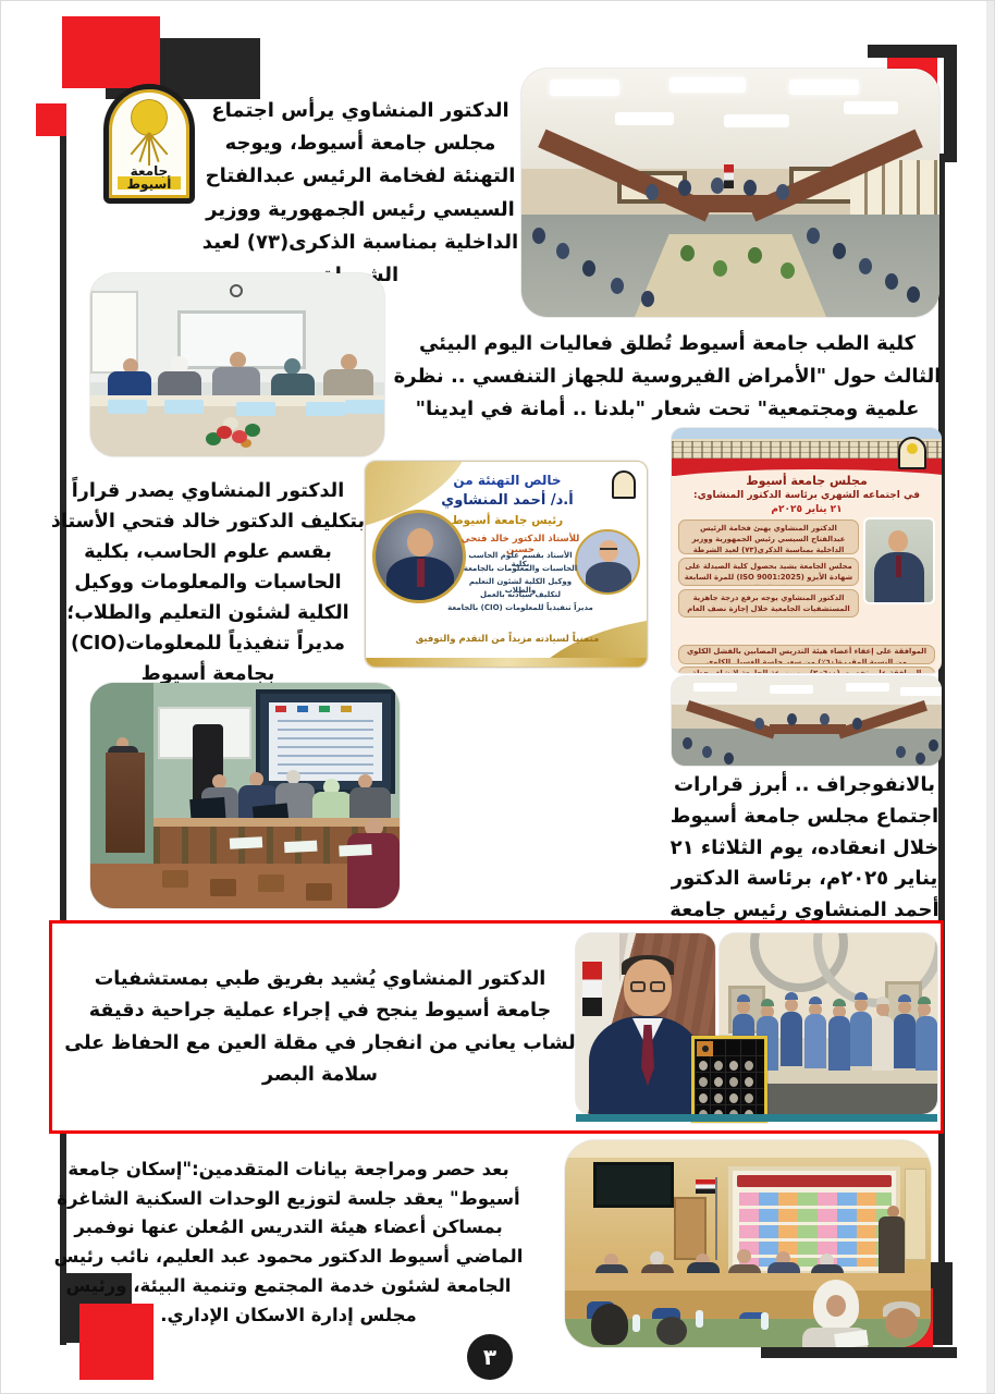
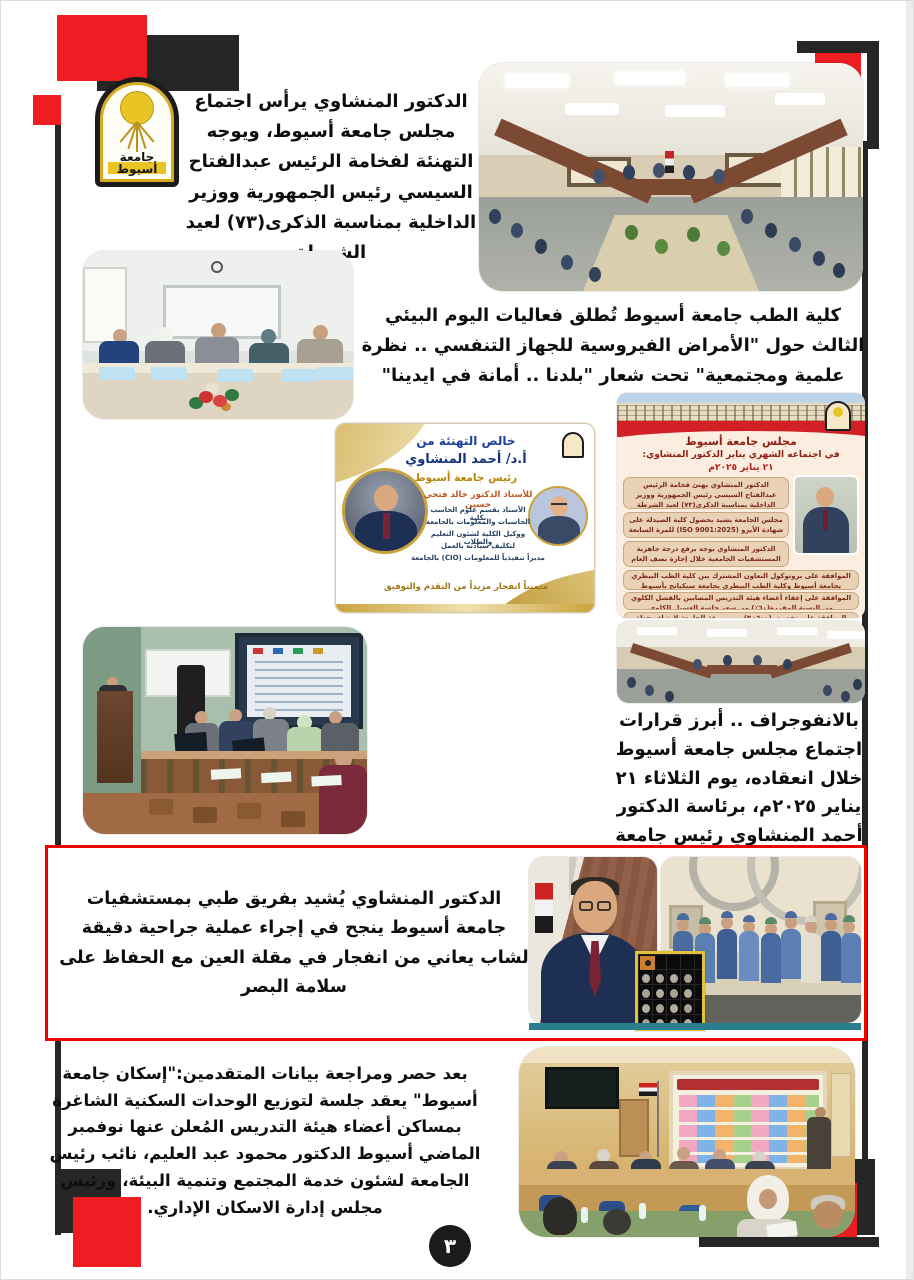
  جامعة
  أسيوط
  الدكتور المنشاوي يرأس اجتماع مجلس جامعة أسيوط، ويوجه التهنئة لفخامة الرئيس عبدالفتاح السيسي رئيس الجمهورية ووزير الداخلية بمناسبة الذكرى(٧٣) لعيد ال
  كلية الطب جامعة أسيوط تُطلق فعاليات اليوم البيئي الثالث حول "الأمراض الفيروسية للجهاز التنفسي .. نظرة علمية ومجتمعية" تحت شعار "بلدنا .. أمانة في ايدينا"
- الدكتور المنشاوي يصدر قراراً بتكليف الدكتور خالد فتحي الأستاذ بقسم علوم الحاسب، بكلية الحاسبات والمعلومات ووكيل الكلية لشئون التعليم والطلاب؛ مديراً تنفيذياً للمعلومات(CIO) بجامعة أسيوط
  خالص التهنئة من
  أ.د/ أحمد المنشاوي
  رئيس جامعة أسيوط
  للأستاذ الدكتور خالد فتحي حسين
  الأستاذ بقسم علوم الحاسب بكلية
  الحاسبات والمعلومات بالجامعة
  ووكيل الكلية لشئون التعليم والطلاب
  لتكليف سيادته بالعمل
  مديراً تنفيذياً للمعلومات (CIO) بالجامعة
- متمنياً لسيادته مزيداً من التقدم والتوفيق
+ متمنياً انفجار مزيداً من التقدم والتوفيق
  مجلس جامعة أسيوط
- في اجتماعه الشهري برئاسة الدكتور المنشاوي:
+ في اجتماعه الشهري يناير الدكتور المنشاوي:
  ٢١ يناير ٢٠٢٥م
  الدكتور المنشاوي يهنئ فخامة الرئيس عبدالفتاح السيسي رئيس الجمهورية ووزير الداخلية بمناسبة الذكرى(٧٣) لعيد الشرطة
  مجلس الجامعة يشيد بحصول كلية الصيدلة على شهادة الأيزو (ISO 9001:2025) للمرة السابعة
  الدكتور المنشاوي يوجه برفع درجة جاهزية المستشفيات الجامعية خلال إجازة نصف العام
+ الموافقة على بروتوكول التعاون المشترك بين كلية الطب البيطري بجامعة أسيوط وكلية الطب البيطري بجامعة سنكيانج بأسيوط
  الموافقة على إعفاء أعضاء هيئة التدريس المصابين بالفشل الكلوي من النسبة المقررة(٦٠٪) من سعر جلسة الغسيل الكلوي
  بالانفوجراف .. أبرز قرارات اجتماع مجلس جامعة أسيوط خلال انعقاده، يوم الثلاثاء ٢١ يناير ٢٠٢٥م، برئاسة الدكتور أحمد المنشاوي رئيس جامعة
  الدكتور المنشاوي يُشيد بفريق طبي بمستشفيات جامعة أسيوط ينجح في إجراء عملية جراحية دقيقة لشاب يعاني من انفجار في مقلة العين مع الحفاظ على سلامة البصر
  بعد حصر ومراجعة بيانات المتقدمين:"إسكان جامعة أسيوط" يعقد جلسة لتوزيع الوحدات السكنية الشاغرة بمساكن أعضاء هيئة التدريس المُعلن عنها نوفمبر الماضي أسيوط الدكتور محمود عبد العليم، نائب رئيس الجامعة لشئون خدمة المجتمع وتنمية البيئة، ورئيس مجلس إدارة الاسكان الإداري.
  ٣
